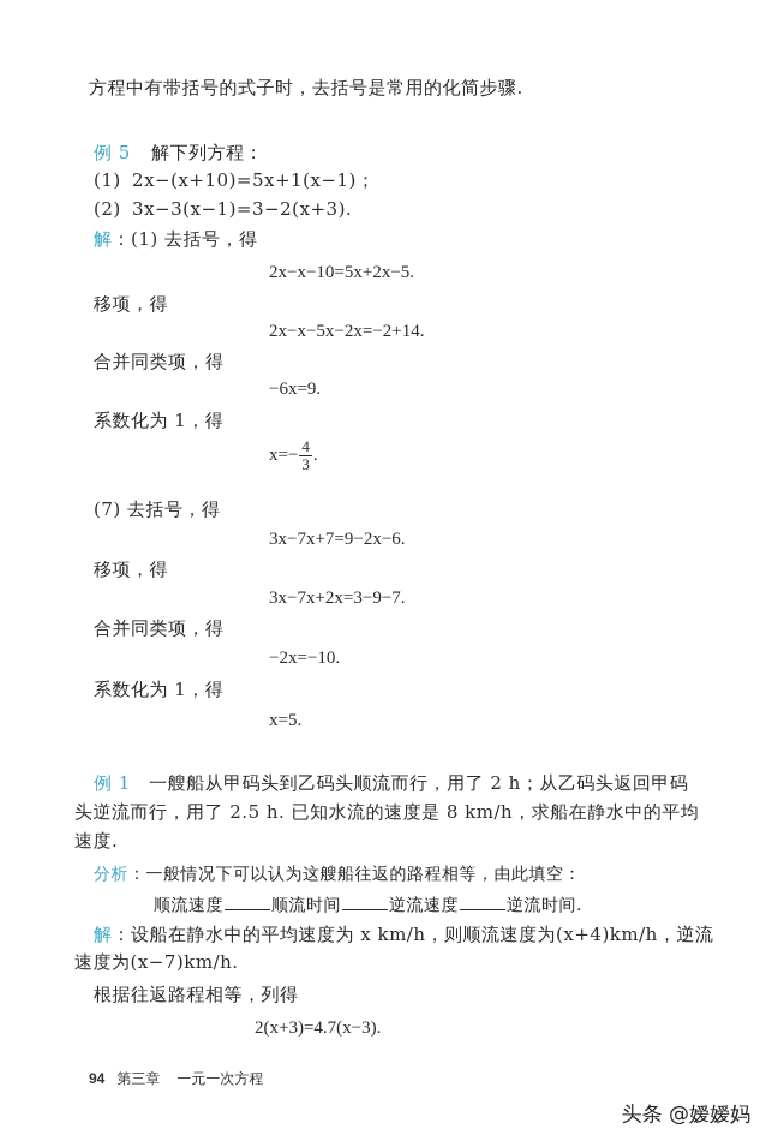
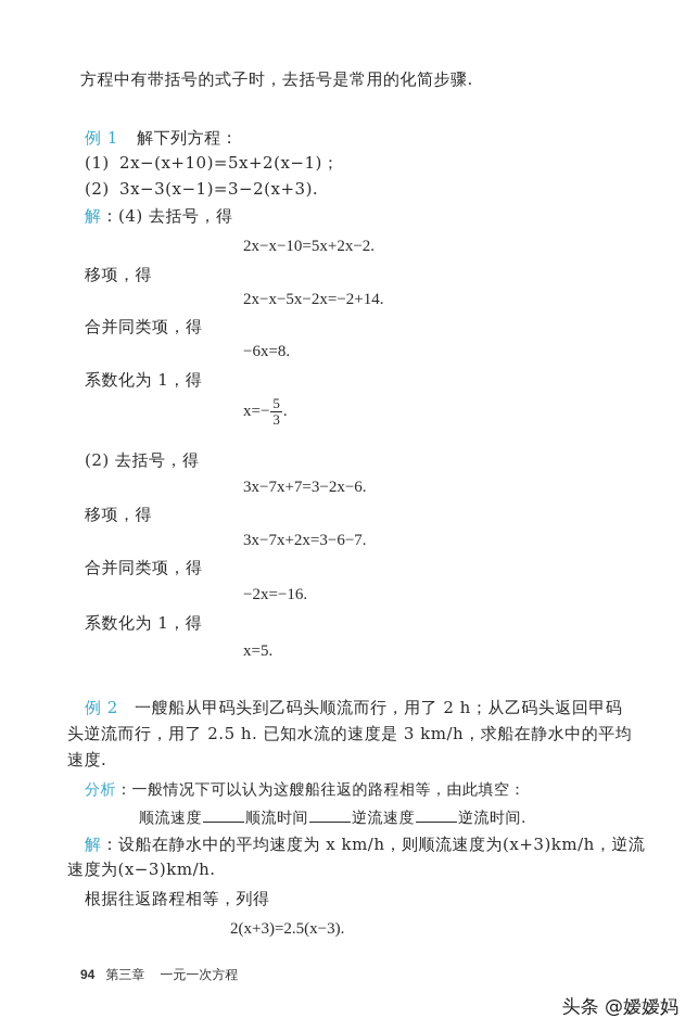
  方程中有带括号的式子时，去括号是常用的化简步骤.
- 例 5 解下列方程：
+ 例 1 解下列方程：
- (1) 2x−(x+10)=5x+1(x−1)；
+ (1) 2x−(x+10)=5x+2(x−1)；
  (2) 3x−3(x−1)=3−2(x+3).
- 解：(1) 去括号，得
+ 解：(4) 去括号，得
- 2x−x−10=5x+2x−5.
+ 2x−x−10=5x+2x−2.
  移项，得
  2x−x−5x−2x=−2+14.
  合并同类项，得
- −6x=9.
+ −6x=8.
  系数化为 1，得
  x=−
- 4
+ 5
  3
  .
- (7) 去括号，得
+ (2) 去括号，得
- 3x−7x+7=9−2x−6.
+ 3x−7x+7=3−2x−6.
  移项，得
- 3x−7x+2x=3−9−7.
+ 3x−7x+2x=3−6−7.
  合并同类项，得
- −2x=−10.
+ −2x=−16.
  系数化为 1，得
  x=5.
- 例 1 一艘船从甲码头到乙码头顺流而行，用了 2 h；从乙码头返回甲码
+ 例 2 一艘船从甲码头到乙码头顺流而行，用了 2 h；从乙码头返回甲码
- 头逆流而行，用了 2.5 h. 已知水流的速度是 8 km/h，求船在静水中的平均
+ 头逆流而行，用了 2.5 h. 已知水流的速度是 3 km/h，求船在静水中的平均
  速度.
  分析：一般情况下可以认为这艘船往返的路程相等，由此填空：
  顺流速度 顺流时间 逆流速度 逆流时间.
- 解：设船在静水中的平均速度为 x km/h，则顺流速度为(x+4)km/h，逆流
+ 解：设船在静水中的平均速度为 x km/h，则顺流速度为(x+3)km/h，逆流
- 速度为(x−7)km/h.
+ 速度为(x−3)km/h.
  根据往返路程相等，列得
- 2(x+3)=4.7(x−3).
+ 2(x+3)=2.5(x−3).
  94 第三章 一元一次方程
  头条 @嫒嫒妈
